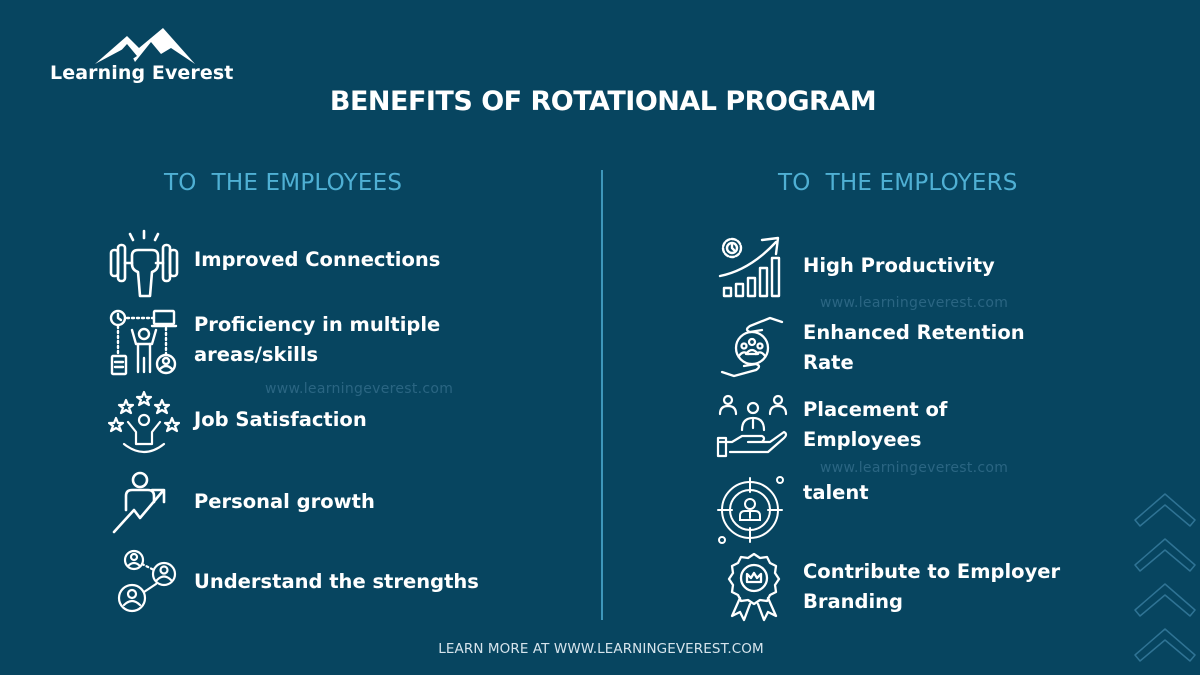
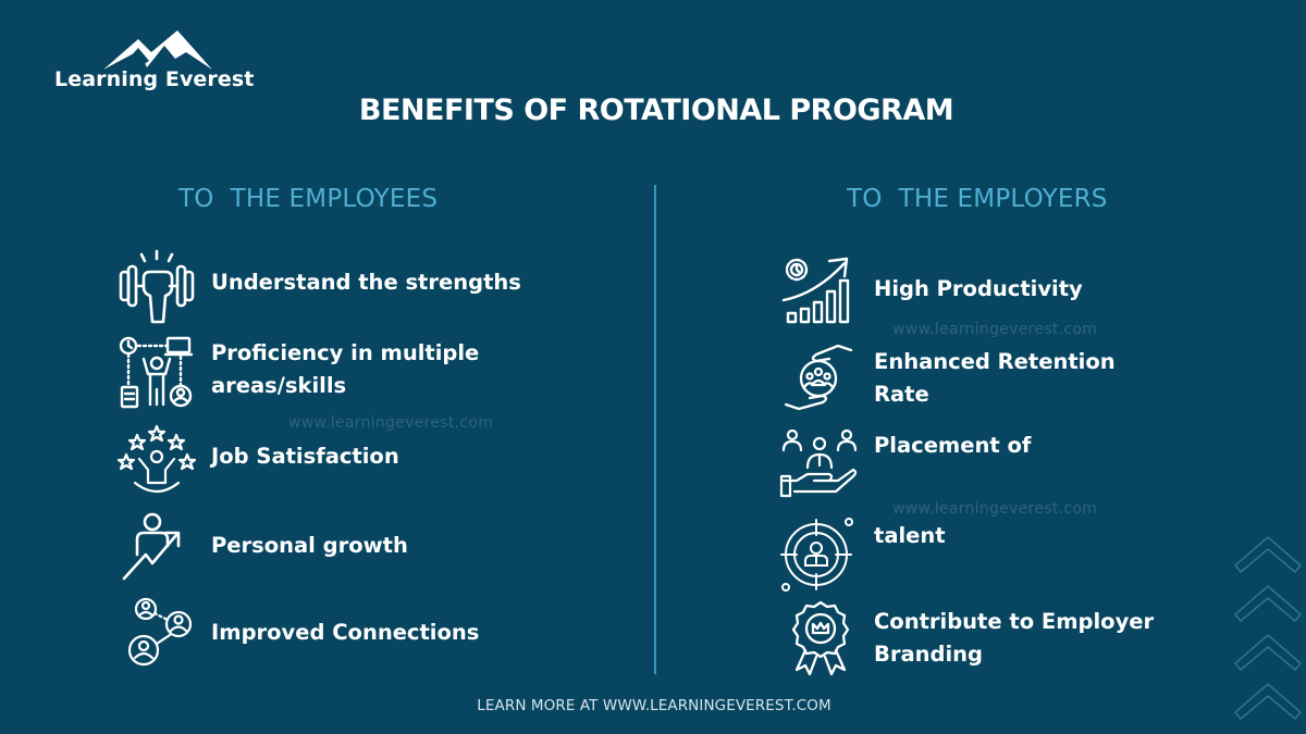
  Learning Everest
  BENEFITS OF ROTATIONAL PROGRAM
  TO THE EMPLOYEES
  TO THE EMPLOYERS
  www.learningeverest.com
  www.learningeverest.com
  www.learningeverest.com
- Improved Connections
+ Understand the strengths
  Proficiency in multiple
  areas/skills
  Job Satisfaction
  Personal growth
- Understand the strengths
+ Improved Connections
  High Productivity
  Enhanced Retention
  Rate
  Placement of
- Employees
  talent
  Contribute to Employer
  Branding
  LEARN MORE AT WWW.LEARNINGEVEREST.COM
